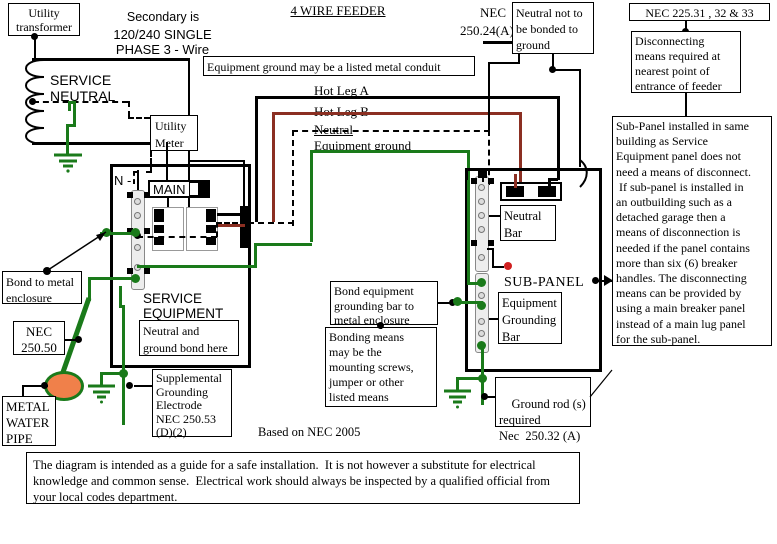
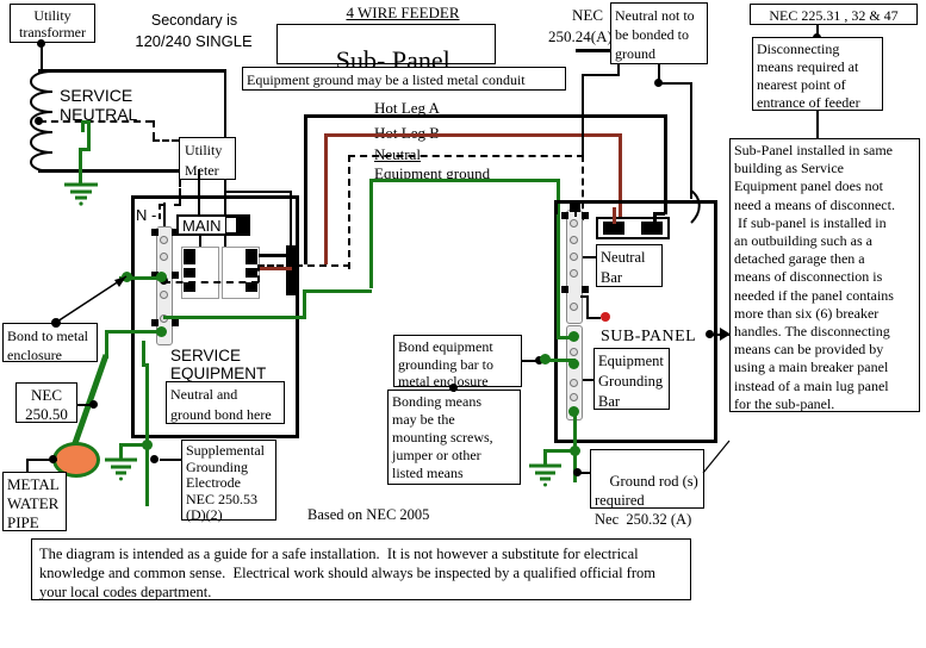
  Utility
  transformer
  Secondary is
  120/240 SINGLE
- PHASE 3 - Wire
  SERVICE
  NEUTRAL
  Utility
  Meter
  4 WIRE FEEDER
+ Sub- Panel
  Equipment ground may be a listed metal conduit
  Hot Leg A
  Neutral
  Equipment ground
  NEC
  Neutral not to
  be bonded to
  ground
- NEC 225.31 , 32 & 33
+ NEC 225.31 , 32 & 47
  Disconnecting
  means required at
  nearest point of
  entrance of feeder
  Sub-Panel installed in same
  building as Service
  Equipment panel does not
  need a means of disconnect.
  If sub-panel is installed in
  an outbuilding such as a
  detached garage then a
  means of disconnection is
  needed if the panel contains
  more than six (6) breaker
  handles. The disconnecting
  means can be provided by
  using a main breaker panel
  instead of a main lug panel
  for the sub-panel.
  N -
  MAIN
  SERVICE
  EQUIPMENT
  Neutral and
  ground bond here
  Bond to metal
  enclosure
  NEC
  250.50
  METAL
  WATER
  PIPE
  Supplemental
  Grounding
  Electrode
  NEC 250.53
  (D)(2)
  Based on NEC 2005
  Bond equipment
  grounding bar to
  metal enclosure
  Bonding means
  may be the
  mounting screws,
  jumper or other
  listed means
  Neutral
  Bar
  SUB-PANEL
  Equipment
  Grounding
  Bar
  Ground rod (s)
  required
  Nec 250.32 (A)
  The diagram is intended as a guide for a safe installation. It is not however a substitute for electrical
  knowledge and common sense. Electrical work should always be inspected by a qualified official from
  your local codes department.
